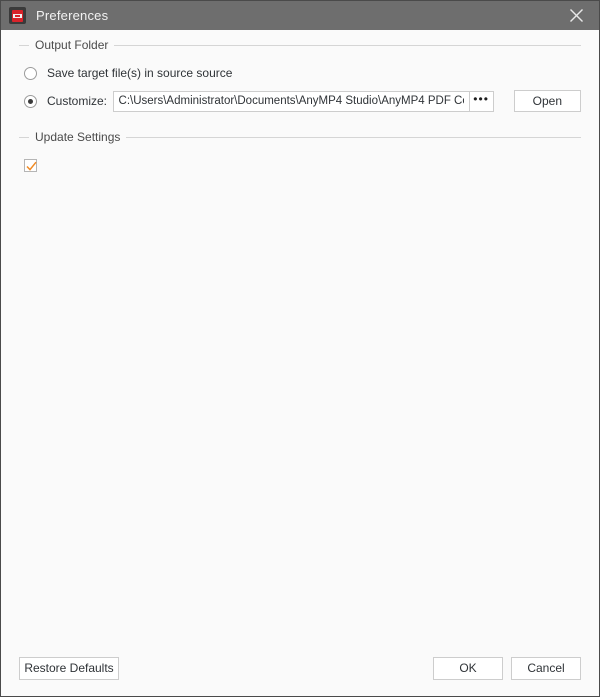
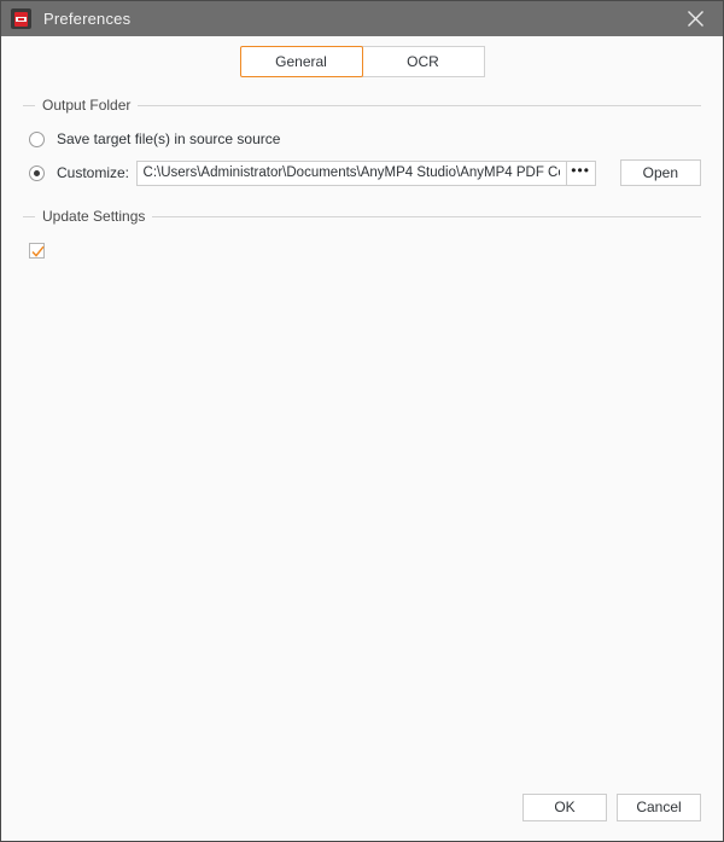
  Preferences
+ General
+ OCR
  Output Folder
  Save target file(s) in source source
  Customize:
  C:\Users\Administrator\Documents\AnyMP4 Studio\AnyMP4 PDF C
  •••
  Open
  Update Settings
- Restore Defaults
  OK
  Cancel
